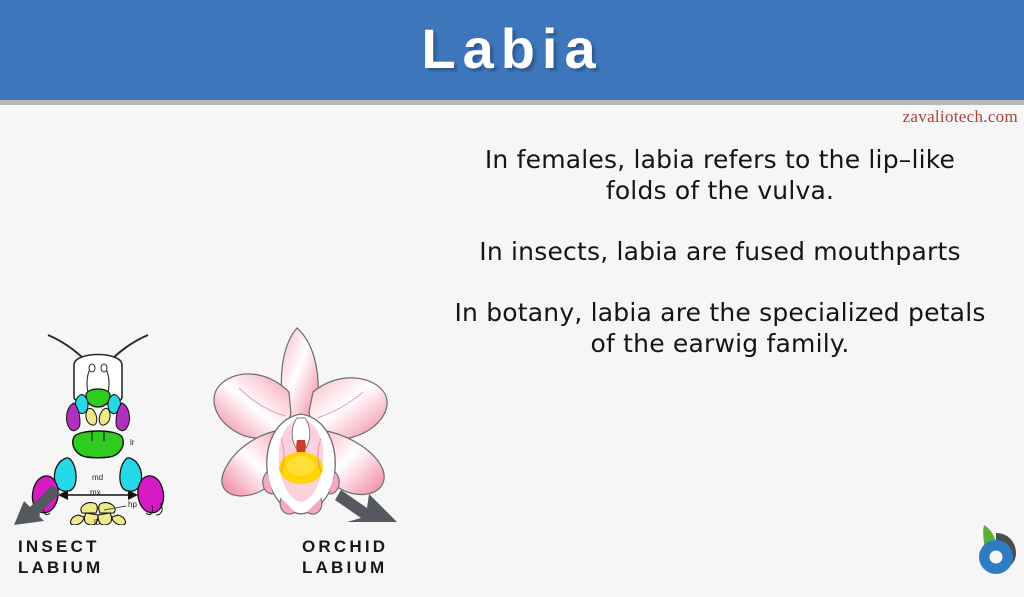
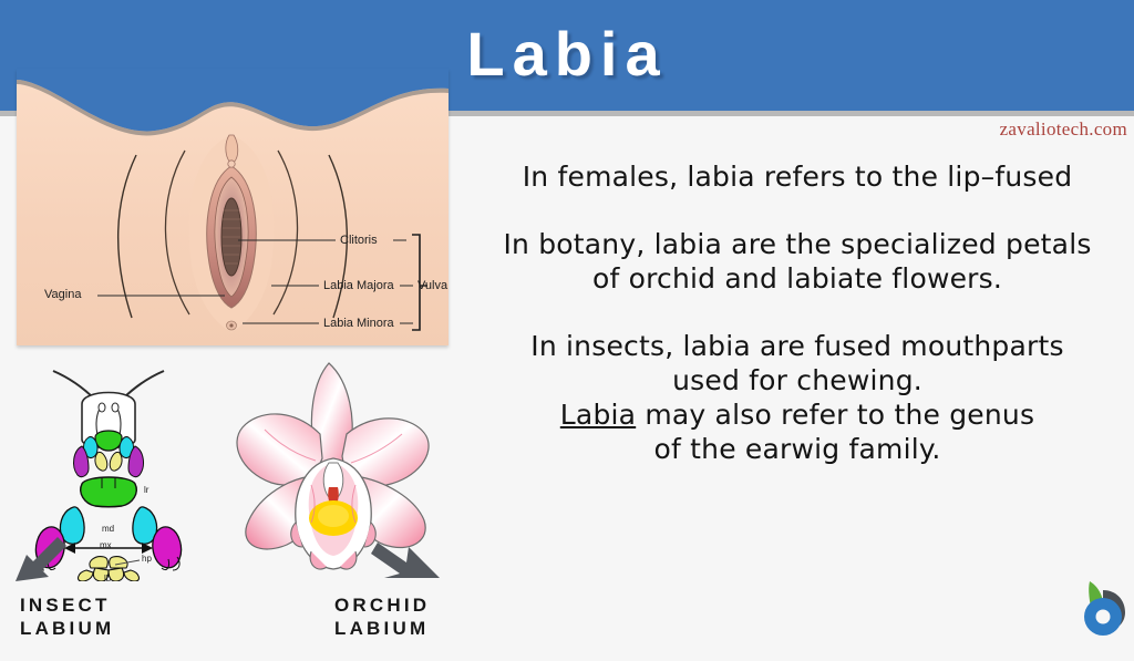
  Labia
  zavaliotech.com
+ Vagina
+ Clitoris
+ Labia Majora
+ Labia Minora
+ Vulva
  lr
  md
  mx
  hp
  lb
  INSECT
  LABIUM
  ORCHID
  LABIUM
- In females, labia refers to the lip–like
+ In females, labia refers to the lip–fused
- folds of the vulva.
- In insects, labia are fused mouthparts
+ In botany, labia are the specialized petals
+ of orchid and labiate flowers.
- In botany, labia are the specialized petals
+ In insects, labia are fused mouthparts
+ used for chewing.
+ Labia may also refer to the genus
  of the earwig family.
